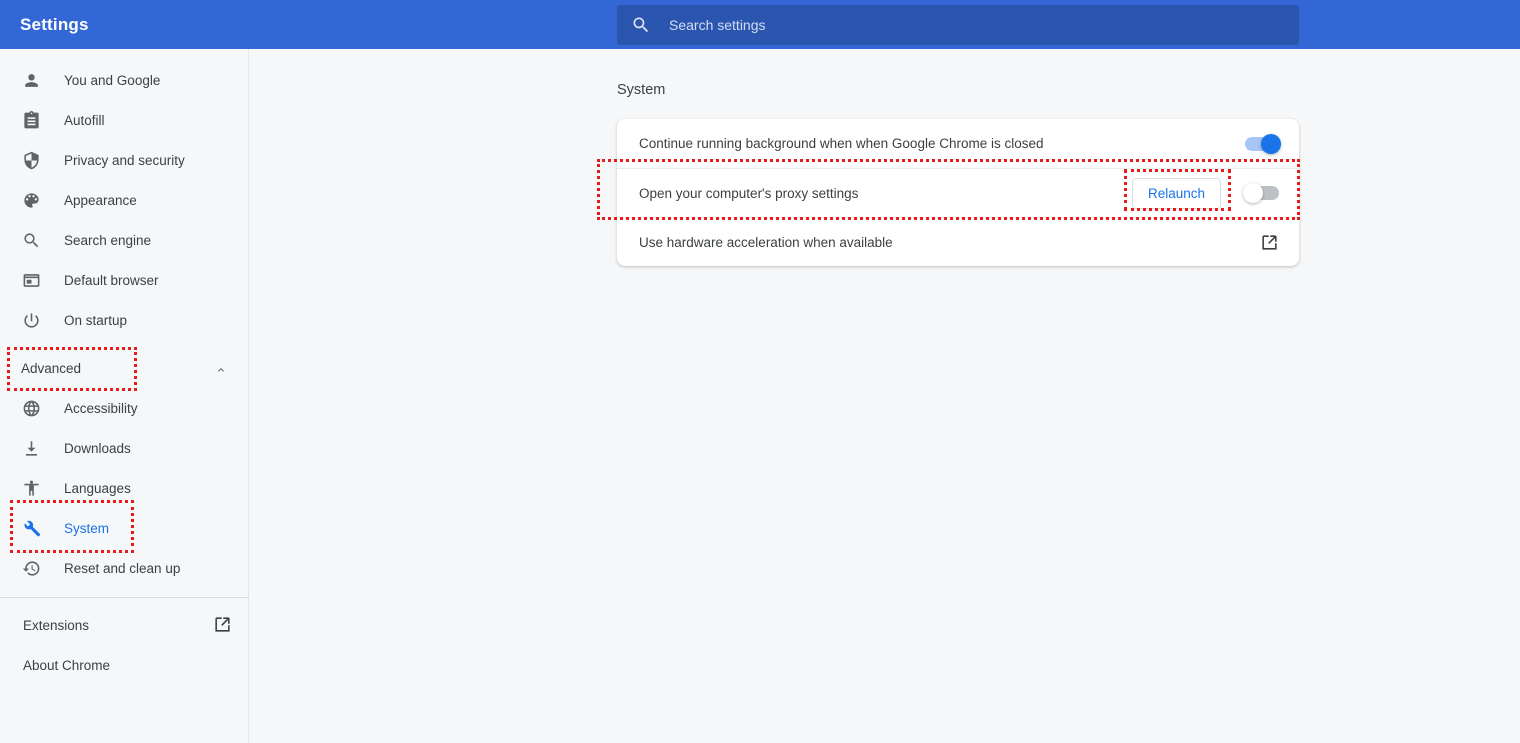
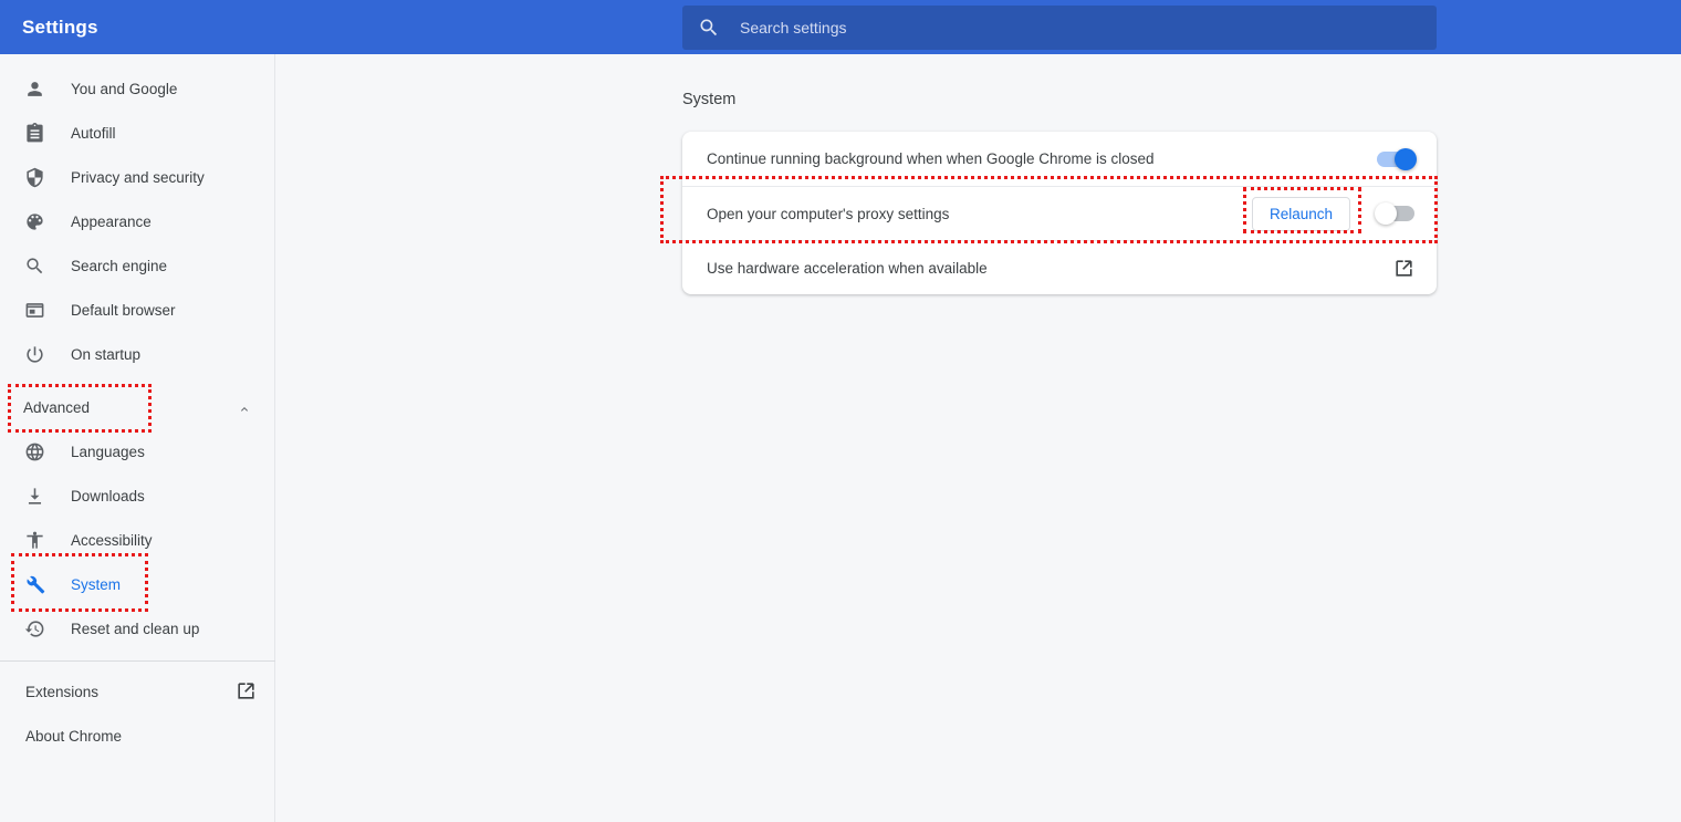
  Settings
  Search settings
  You and Google
  Autofill
  Privacy and security
  Appearance
  Search engine
  Default browser
  On startup
  Advanced
- Accessibility
+ Languages
  Downloads
- Languages
+ Accessibility
  System
  Reset and clean up
  Extensions
  About Chrome
  System
  Continue running background when when Google Chrome is closed
  Open your computer's proxy settings
  Relaunch
  Use hardware acceleration when available
